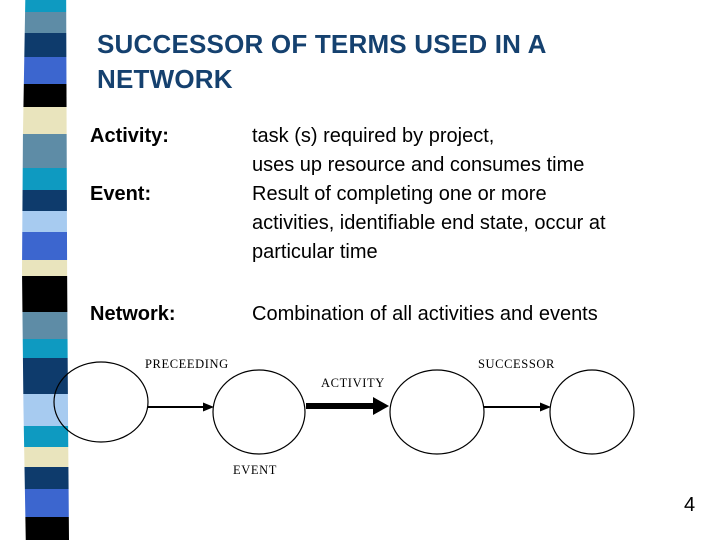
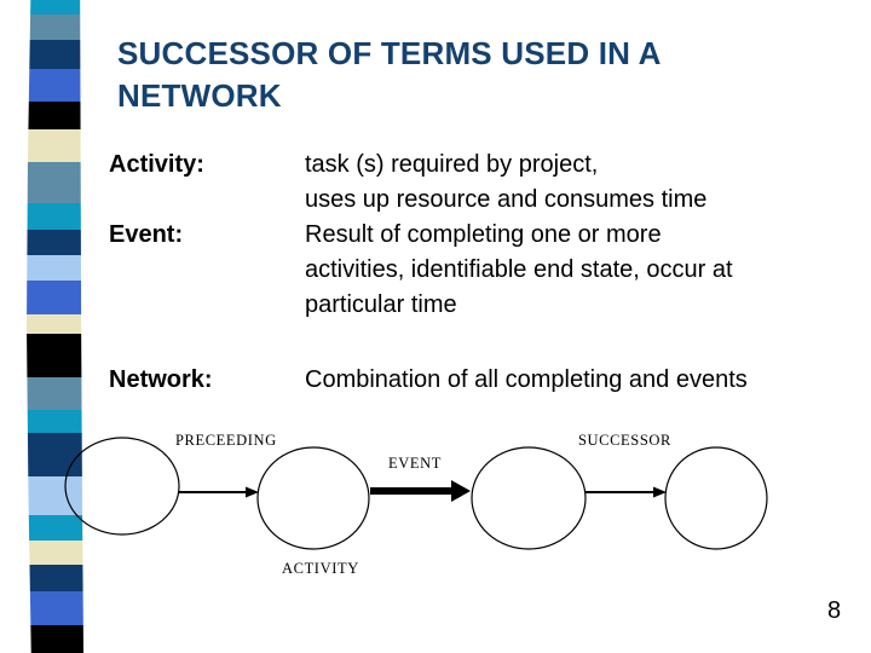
  SUCCESSOR OF TERMS USED IN A
  NETWORK
  Activity:
  task (s) required by project,
  uses up resource and consumes time
  Event:
  Result of completing one or more
  activities, identifiable end state, occur at
  particular time
  Network:
- Combination of all activities and events
+ Combination of all completing and events
  PRECEEDING
- ACTIVITY
+ EVENT
  SUCCESSOR
- EVENT
+ ACTIVITY
- 4
+ 8
